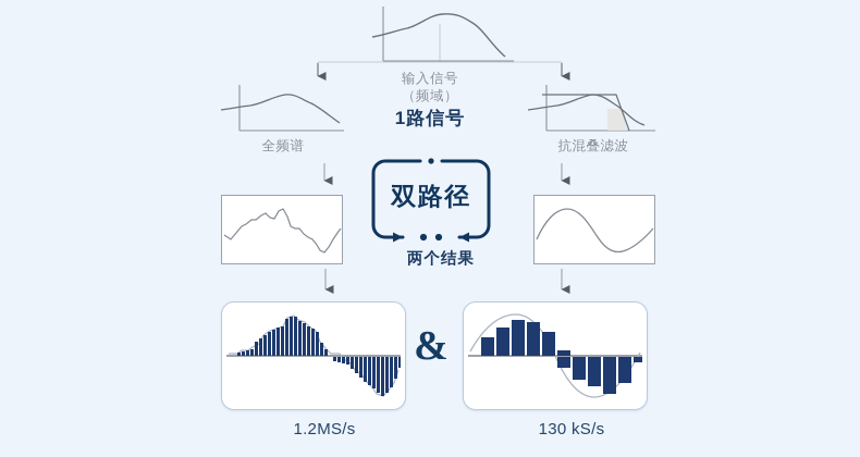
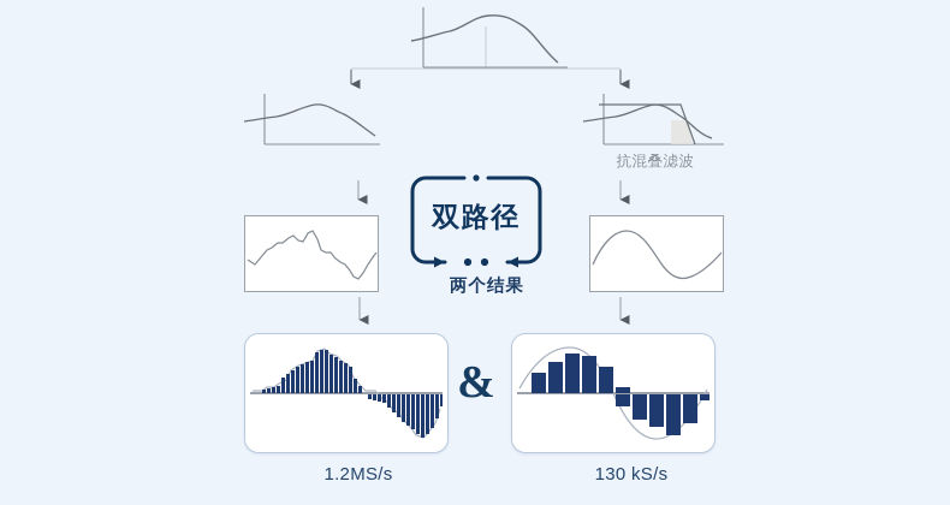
- 输入信号
- （频域）
- 1路信号
- 全频谱
  抗混叠滤波
  双路径
  两个结果
  &
  1.2MS/s
  130 kS/s
